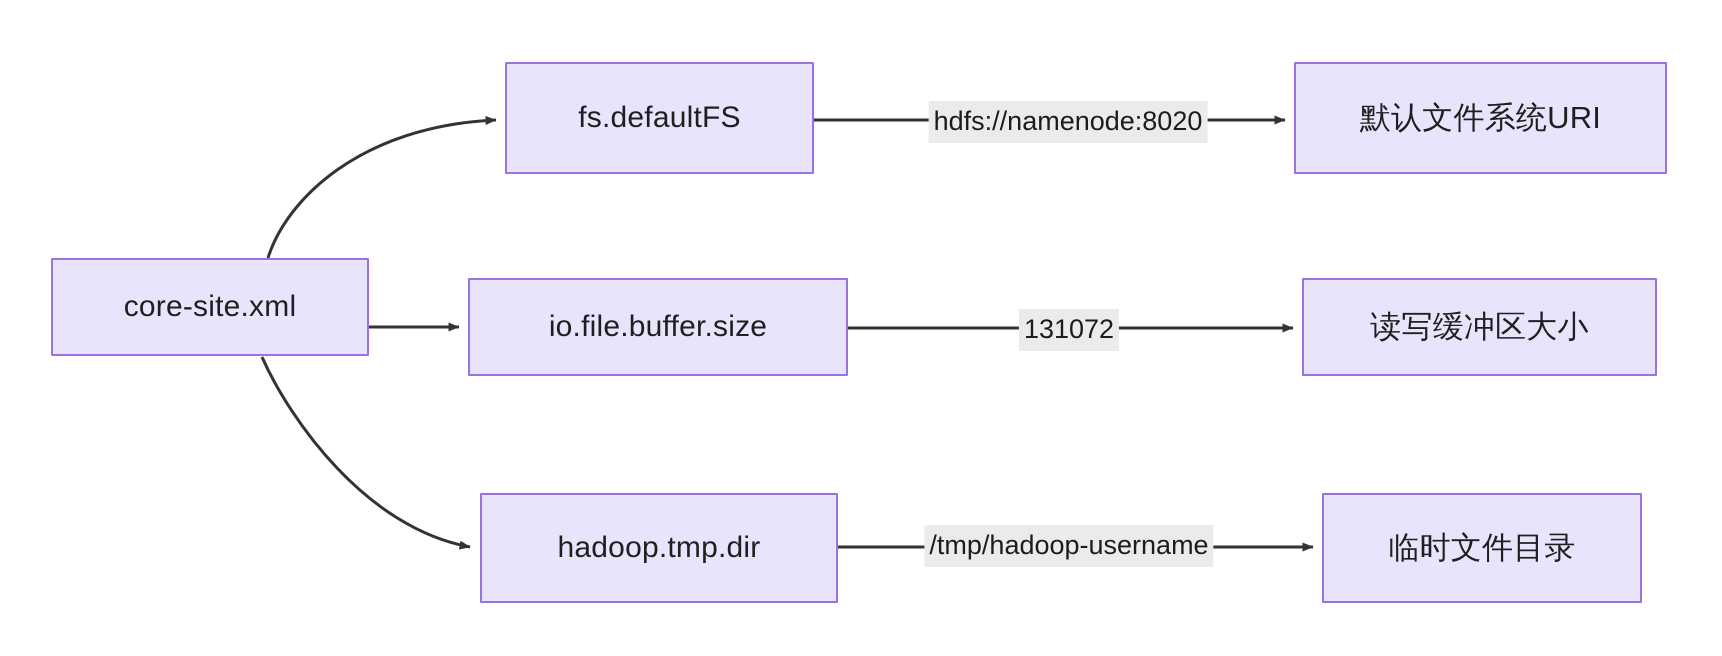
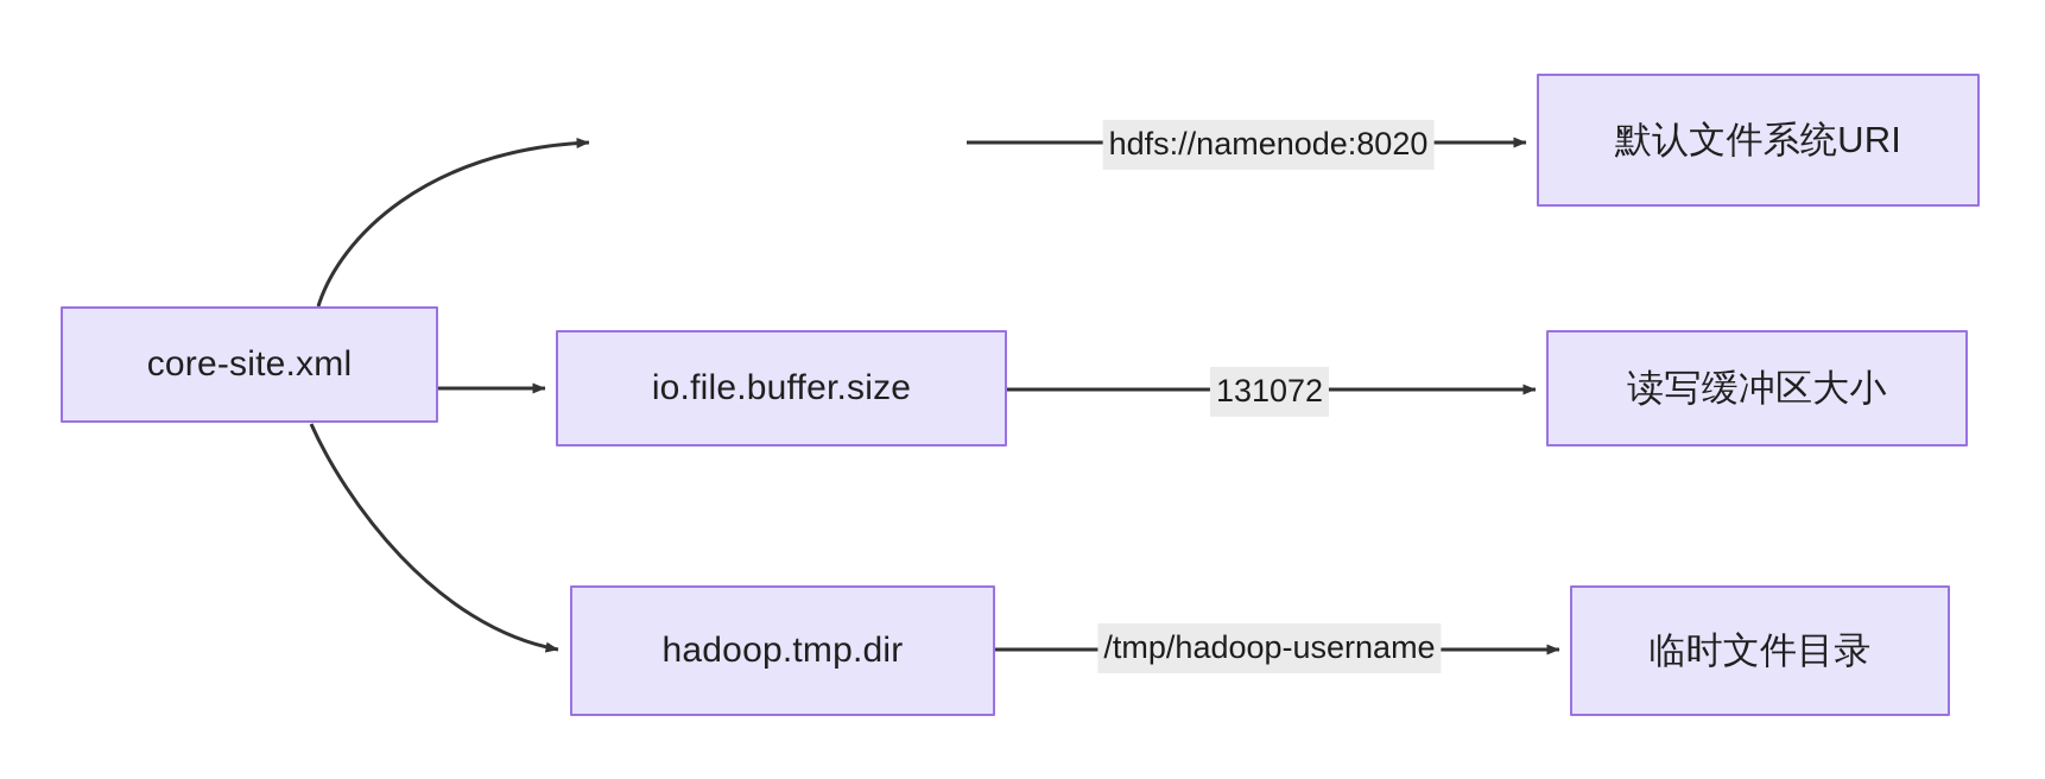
  core-site.xml
- fs.defaultFS
  io.file.buffer.size
  hadoop.tmp.dir
  默认文件系统URI
  读写缓冲区大小
  临时文件目录
  hdfs://namenode:8020
  131072
  /tmp/hadoop-username
